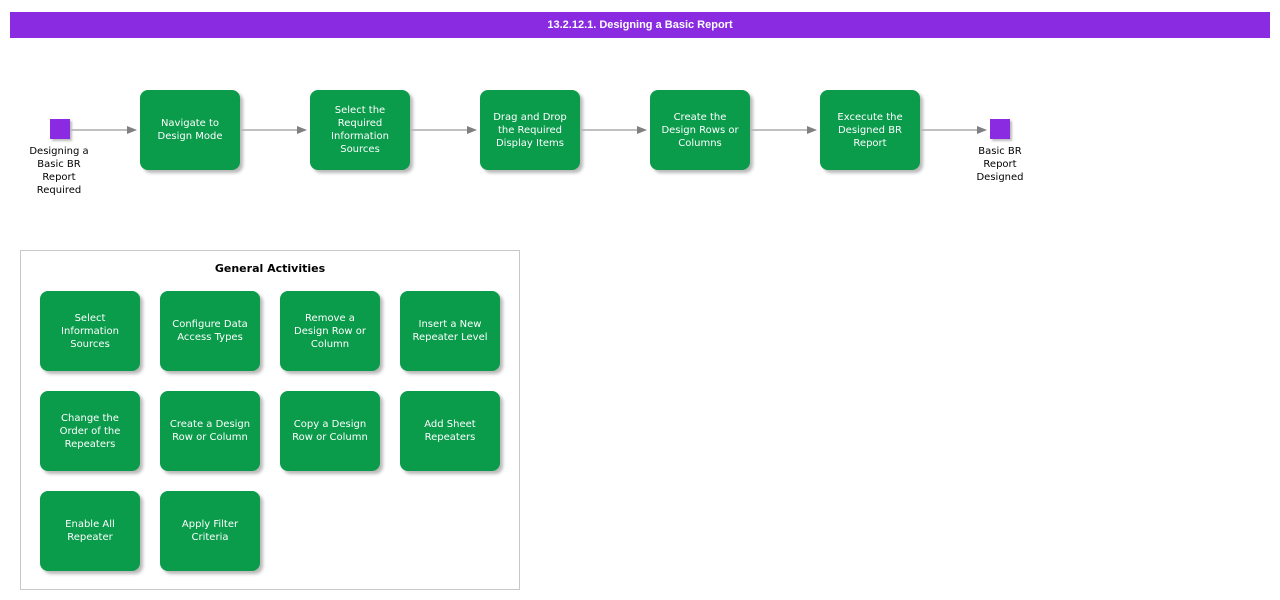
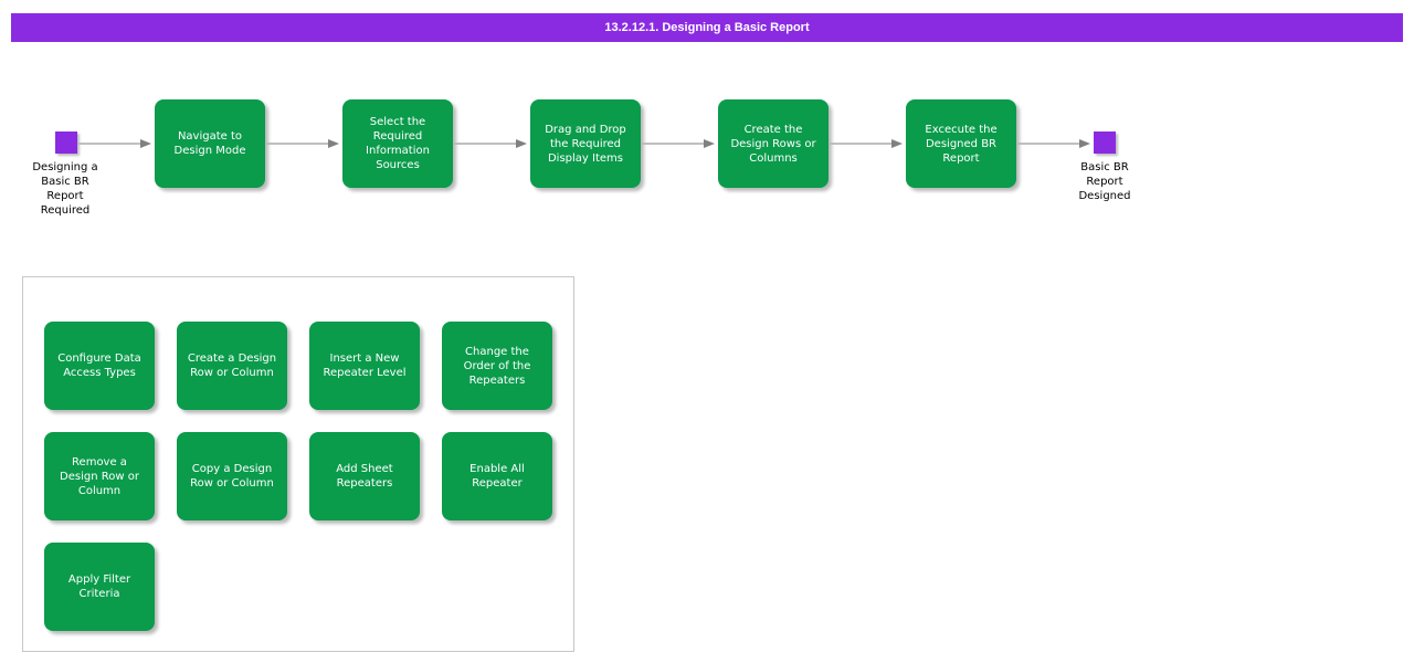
  13.2.12.1. Designing a Basic Report
  Designing a Basic BR Report Required
  Navigate to Design Mode
  Select the Required Information Sources
  Drag and Drop the Required Display Items
  Create the Design Rows or Columns
  Excecute the Designed BR Report
  Basic BR Report Designed
- General Activities
- Select Information Sources
  Configure Data Access Types
- Remove a Design Row or Column
+ Create a Design Row or Column
  Insert a New Repeater Level
  Change the Order of the Repeaters
- Create a Design Row or Column
+ Remove a Design Row or Column
  Copy a Design Row or Column
  Add Sheet Repeaters
  Enable All Repeater
  Apply Filter Criteria
